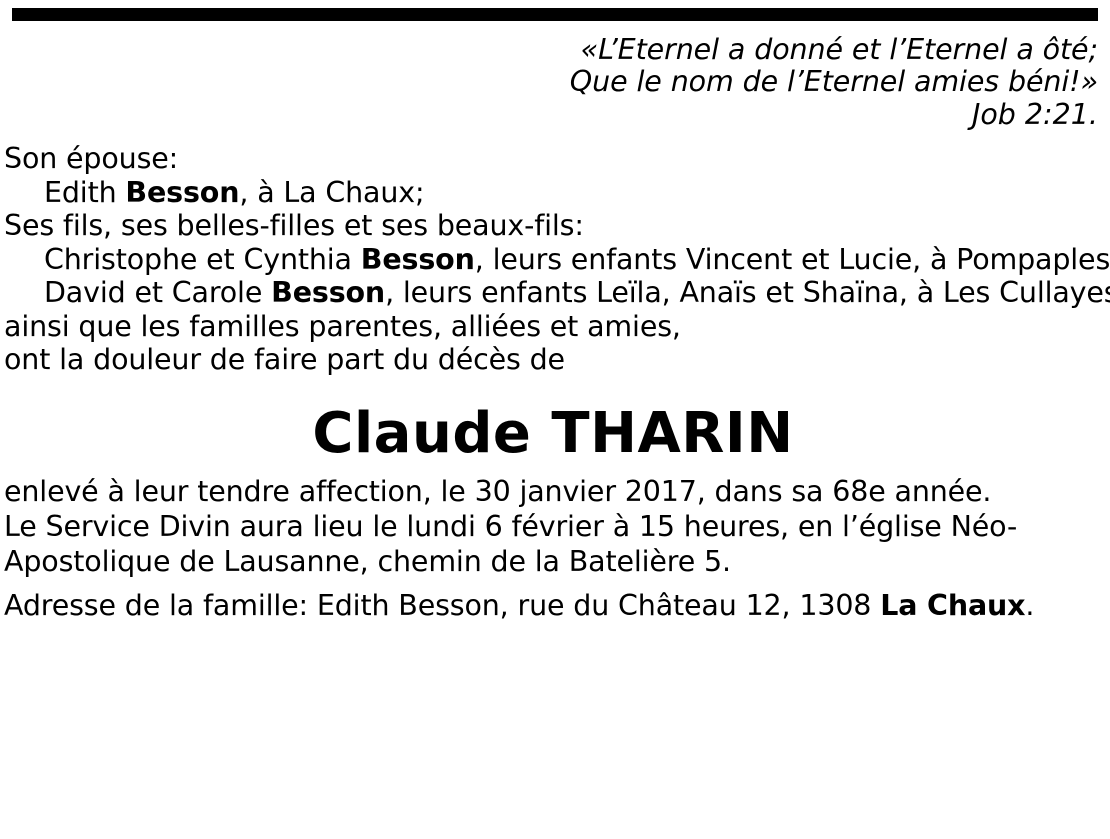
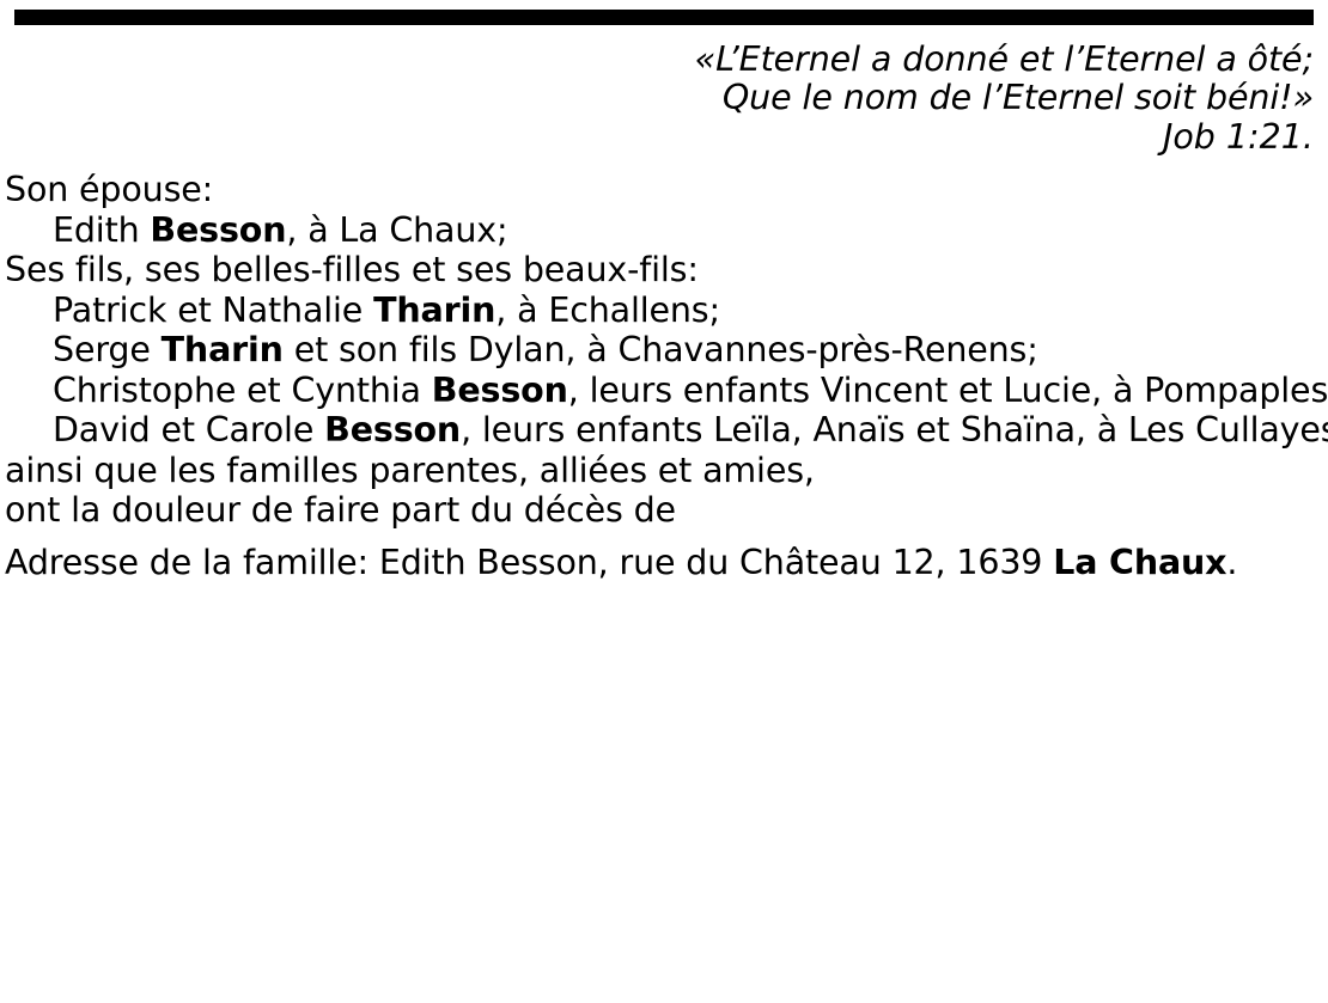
  «L’Eternel a donné et l’Eternel a ôté;
- Que le nom de l’Eternel amies béni!»
+ Que le nom de l’Eternel soit béni!»
- Job 2:21.
+ Job 1:21.
  Son épouse:
  Edith Besson, à La Chaux;
  Ses fils, ses belles-filles et ses beaux-fils:
+ Patrick et Nathalie Tharin, à Echallens;
+ Serge Tharin et son fils Dylan, à Chavannes-près-Renens;
  Christophe et Cynthia Besson, leurs enfants Vincent et Lucie, à Pompaples
  David et Carole Besson, leurs enfants Leïla, Anaïs et Shaïna, à Les Cullaye
  ainsi que les familles parentes, alliées et amies,
  ont la douleur de faire part du décès de
- Claude THARIN
- enlevé à leur tendre affection, le 30 janvier 2017, dans sa 68e année.
- Le Service Divin aura lieu le lundi 6 février à 15 heures, en l’église Néo-Apostolique de Lausanne, chemin de la Batelière 5.
- Adresse de la famille: Edith Besson, rue du Château 12, 1308 La Chaux.
+ Adresse de la famille: Edith Besson, rue du Château 12, 1639 La Chaux.
